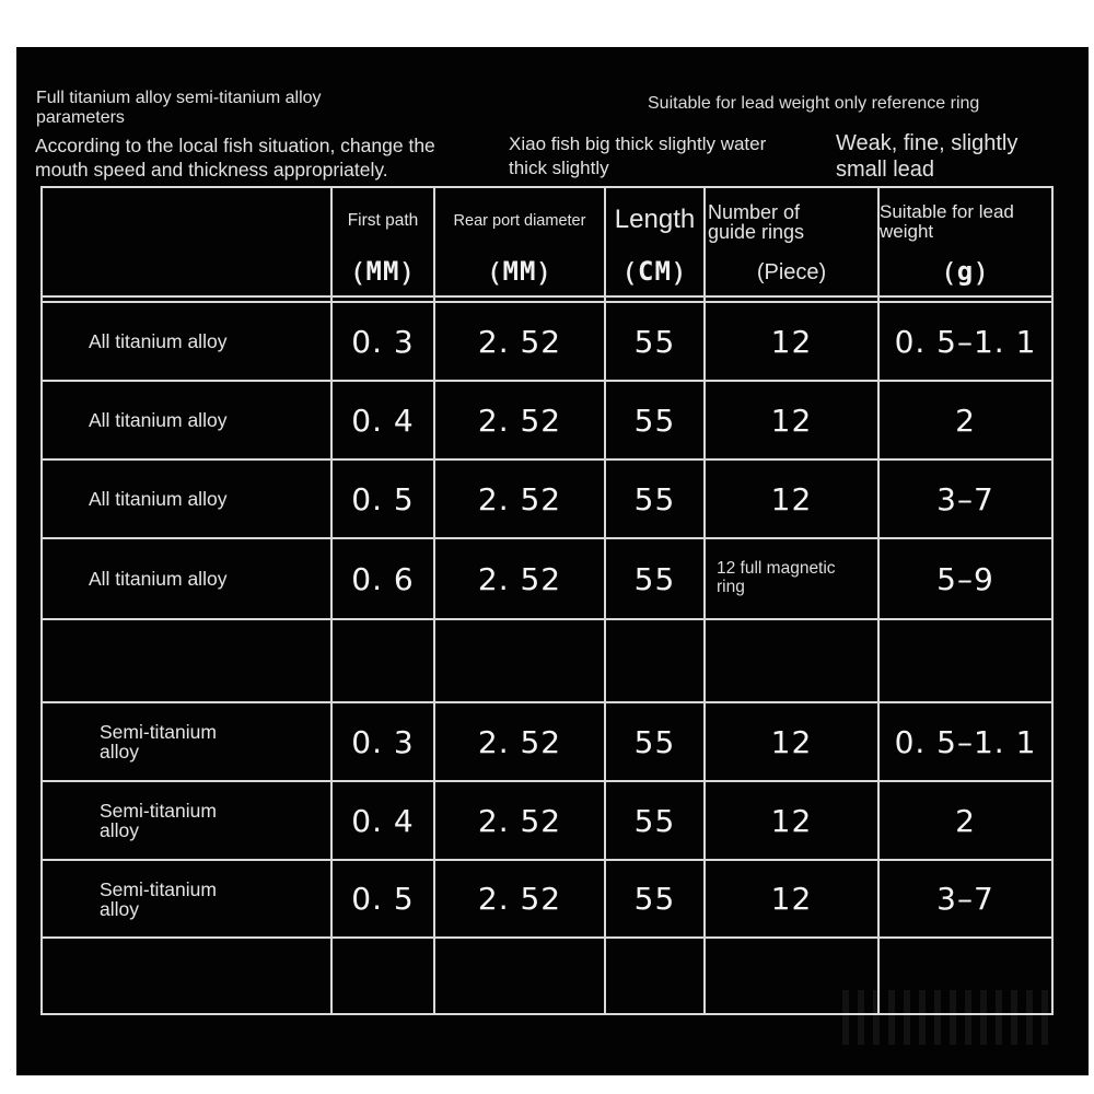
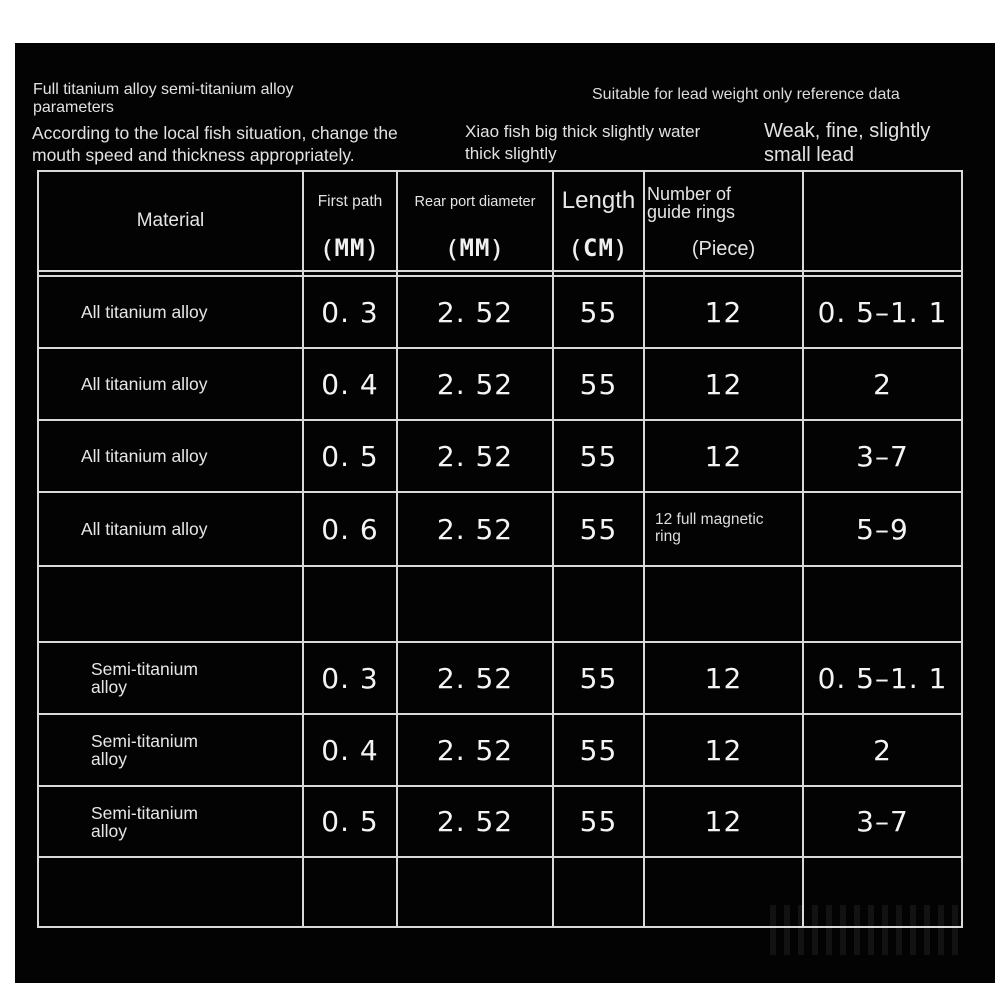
  Full titanium alloy semi-titanium alloy
  parameters
  According to the local fish situation, change the
  mouth speed and thickness appropriately.
- Suitable for lead weight only reference ring
+ Suitable for lead weight only reference data
  Xiao fish big thick slightly water
  thick slightly
  Weak, fine, slightly
  small lead
+ Material
  First path
  （MM）
  Rear port diameter
  （MM）
  Length
  （CM）
  Number of
  guide rings
  (Piece)
- Suitable for lead
- weight
- （g）
  All titanium alloy
  0. 3
  2. 52
  55
  12
  0. 5–1. 1
  All titanium alloy
  0. 4
  2. 52
  55
  12
  2
  All titanium alloy
  0. 5
  2. 52
  55
  12
  3–7
  All titanium alloy
  0. 6
  2. 52
  55
  12 full magnetic
  ring
  5–9
  Semi-titanium
  alloy
  0. 3
  2. 52
  55
  12
  0. 5–1. 1
  Semi-titanium
  alloy
  0. 4
  2. 52
  55
  12
  2
  Semi-titanium
  alloy
  0. 5
  2. 52
  55
  12
  3–7
